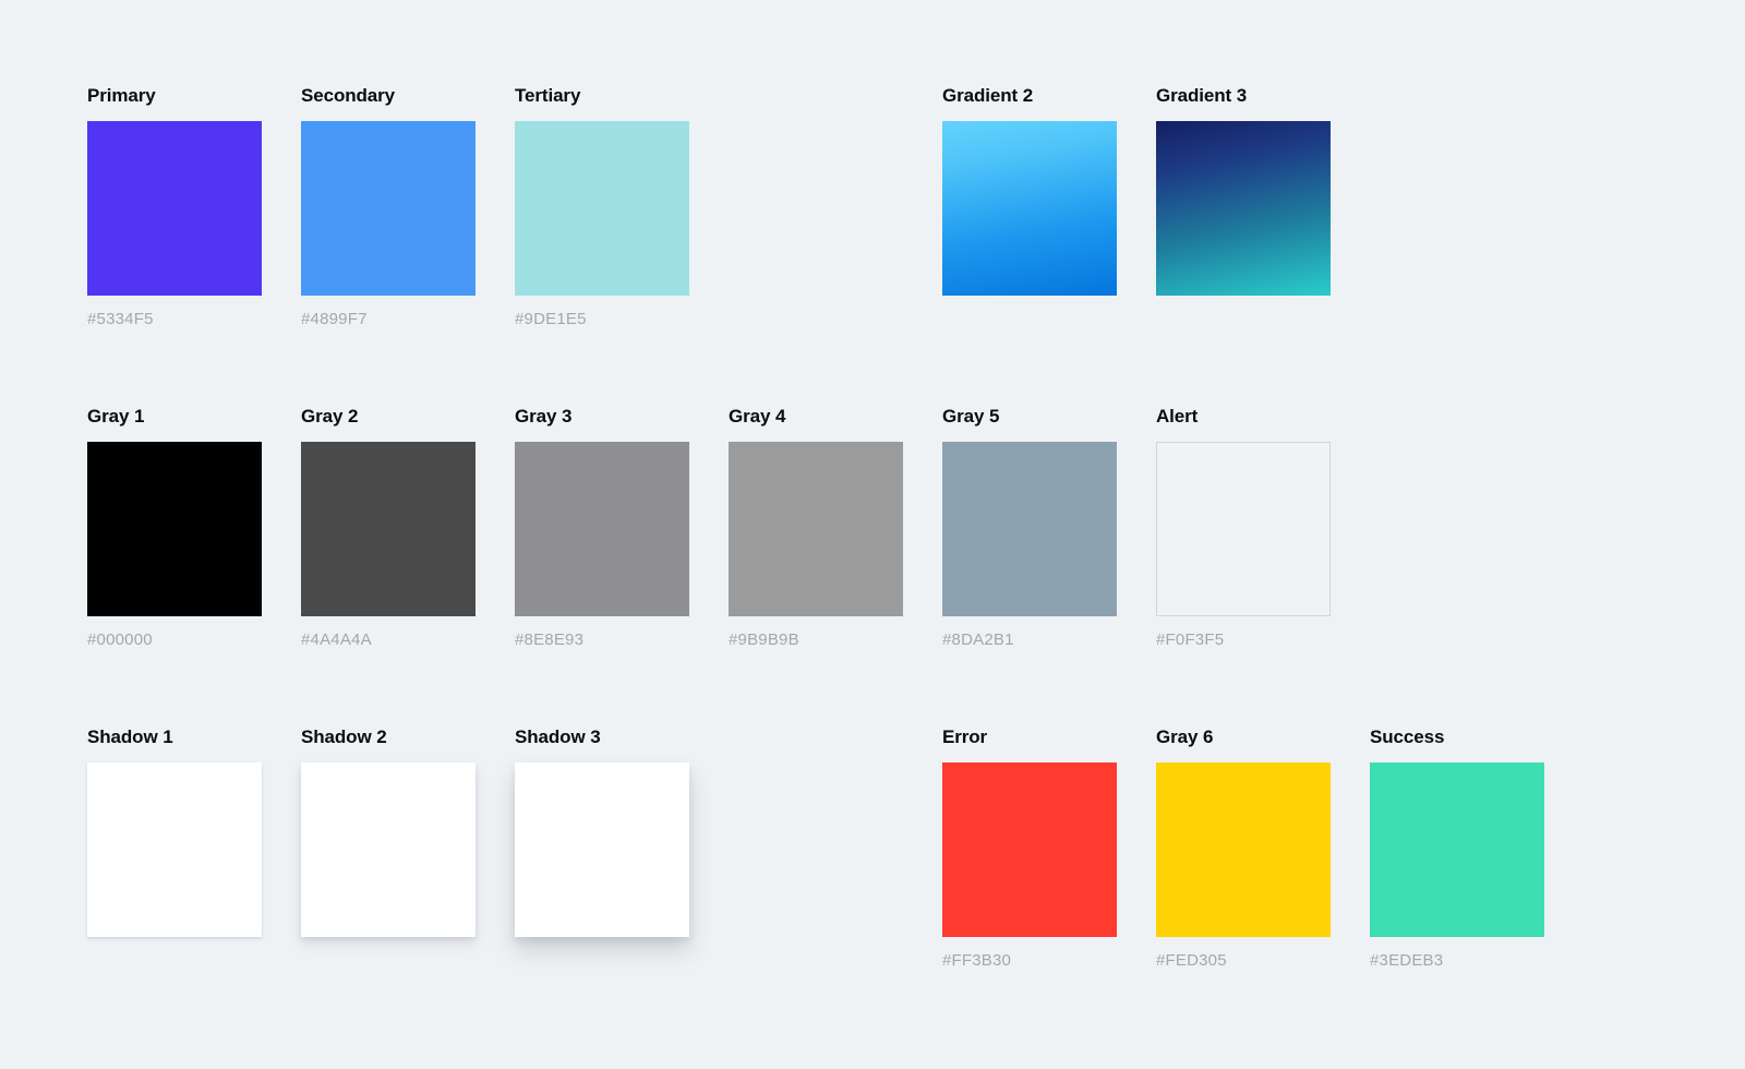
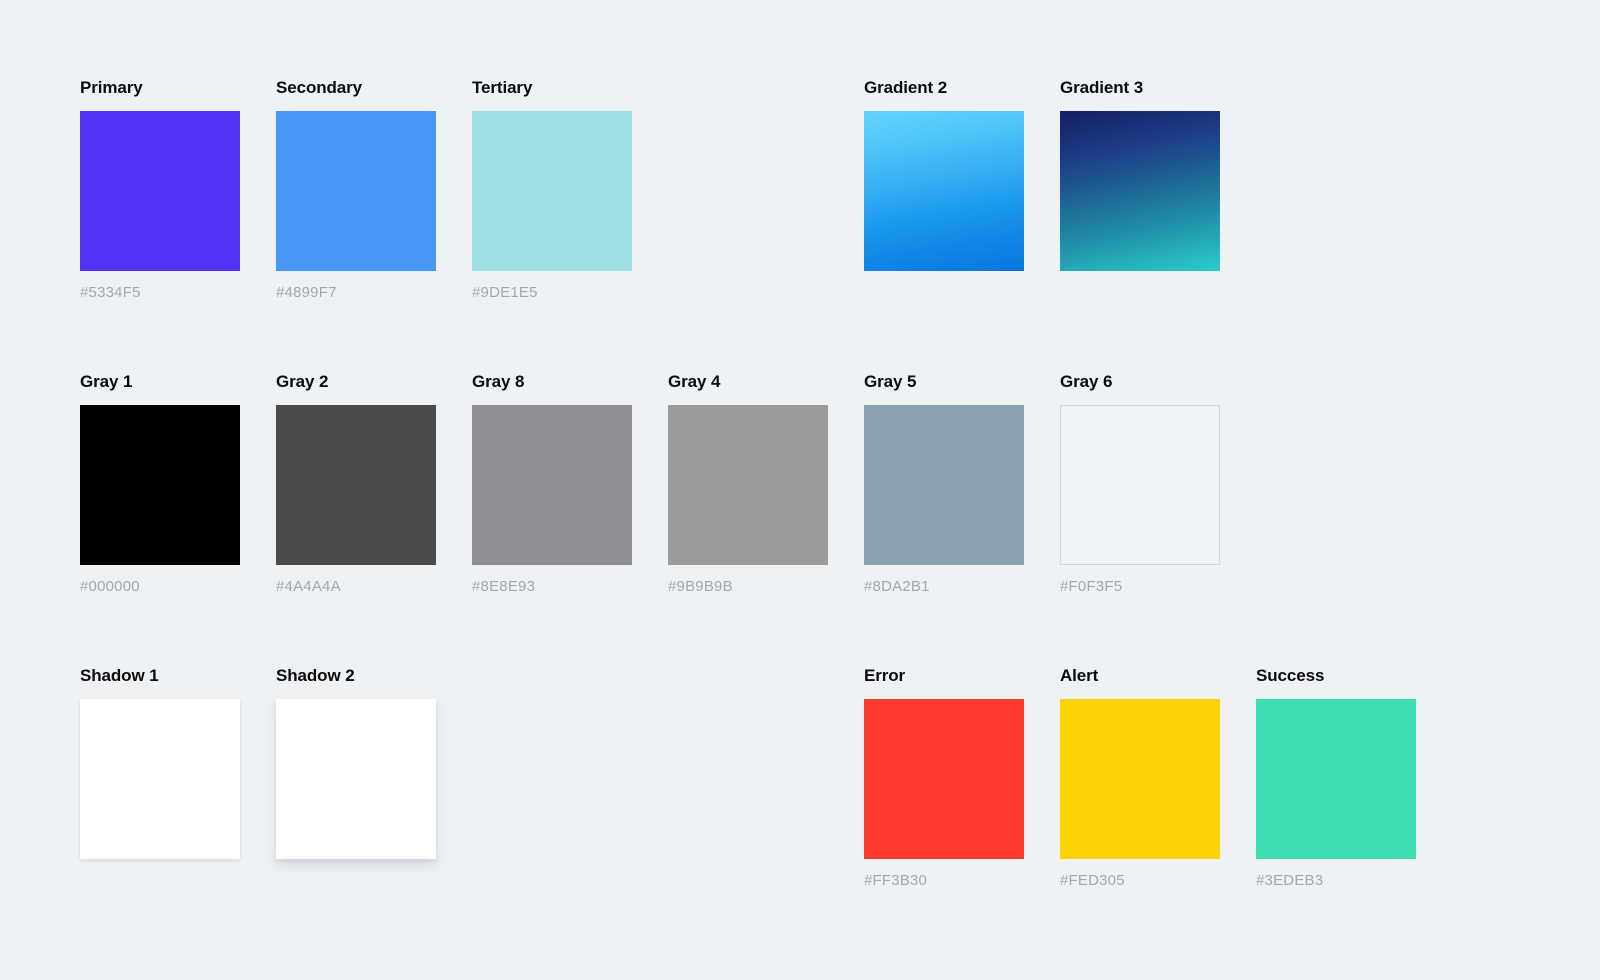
  Primary
  #5334F5
  Secondary
  #4899F7
  Tertiary
  #9DE1E5
  Gradient 2
  Gradient 3
  Gray 1
  #000000
  Gray 2
  #4A4A4A
- Gray 3
+ Gray 8
  #8E8E93
  Gray 4
  #9B9B9B
  Gray 5
  #8DA2B1
- Alert
+ Gray 6
  #F0F3F5
  Shadow 1
  Shadow 2
- Shadow 3
  Error
  #FF3B30
- Gray 6
+ Alert
  #FED305
  Success
  #3EDEB3
